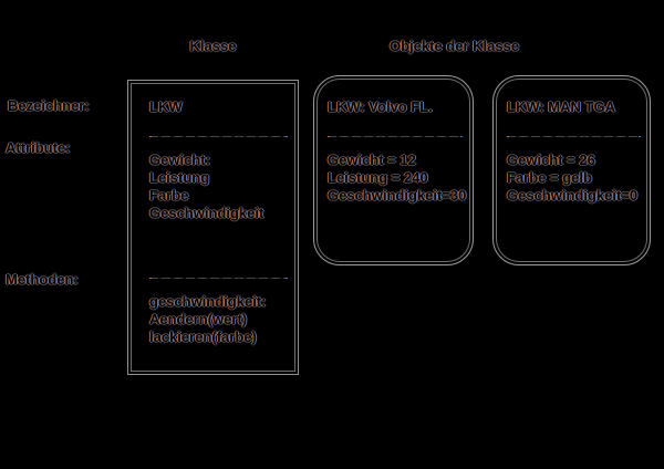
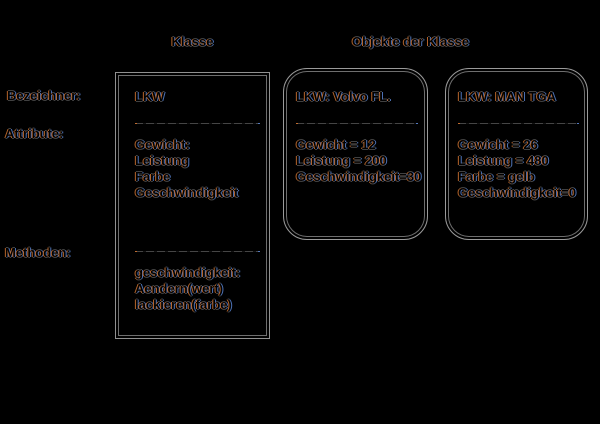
  Klasse
  Objekte der Klasse
  Bezeichner:
  Attribute:
  Methoden:
  LKW
  Gewicht:
  Leistung
  Farbe
  Geschwindigkeit
  geschwindigkeit:
  Aendern(wert)
  lackieren(farbe)
  LKW: Volvo FL.
  Gewicht = 12
- Leistung = 240
+ Leistung = 200
  Geschwindigkeit=30
  LKW: MAN TGA
  Gewicht = 26
+ Leistung = 480
  Farbe = gelb
  Geschwindigkeit=0
